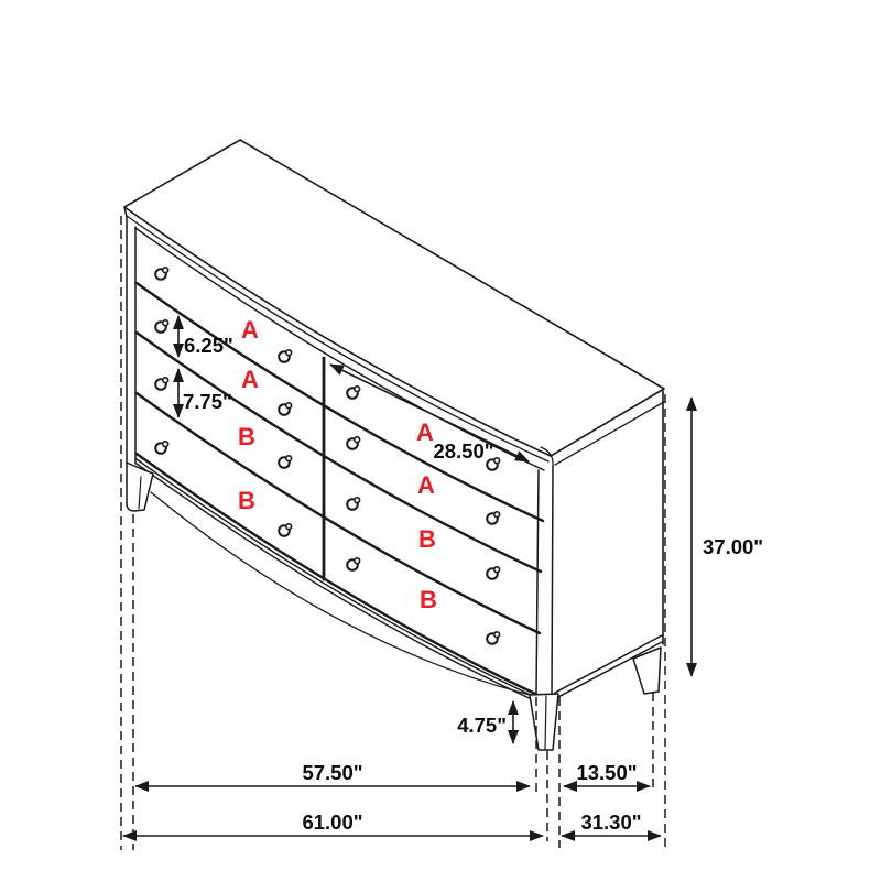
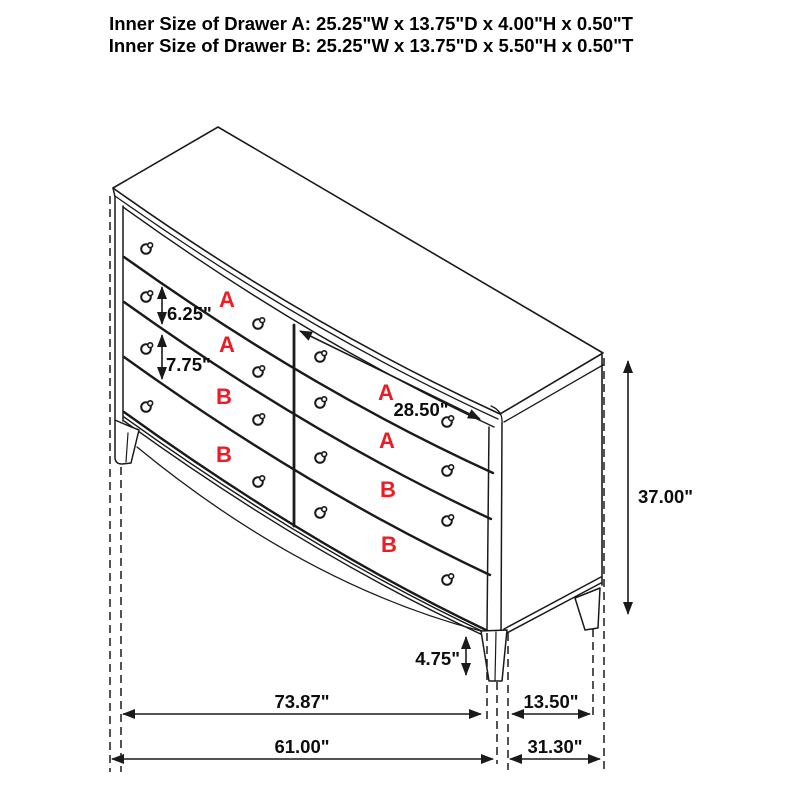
+ Inner Size of Drawer A: 25.25"W x 13.75"D x 4.00"H x 0.50"T
+ Inner Size of Drawer B: 25.25"W x 13.75"D x 5.50"H x 0.50"T
  6.25"
  7.75"
  28.50"
  37.00"
  4.75"
- 57.50"
+ 73.87"
  13.50"
  61.00"
  31.30"
  A
  A
  B
  B
  A
  A
  B
  B
